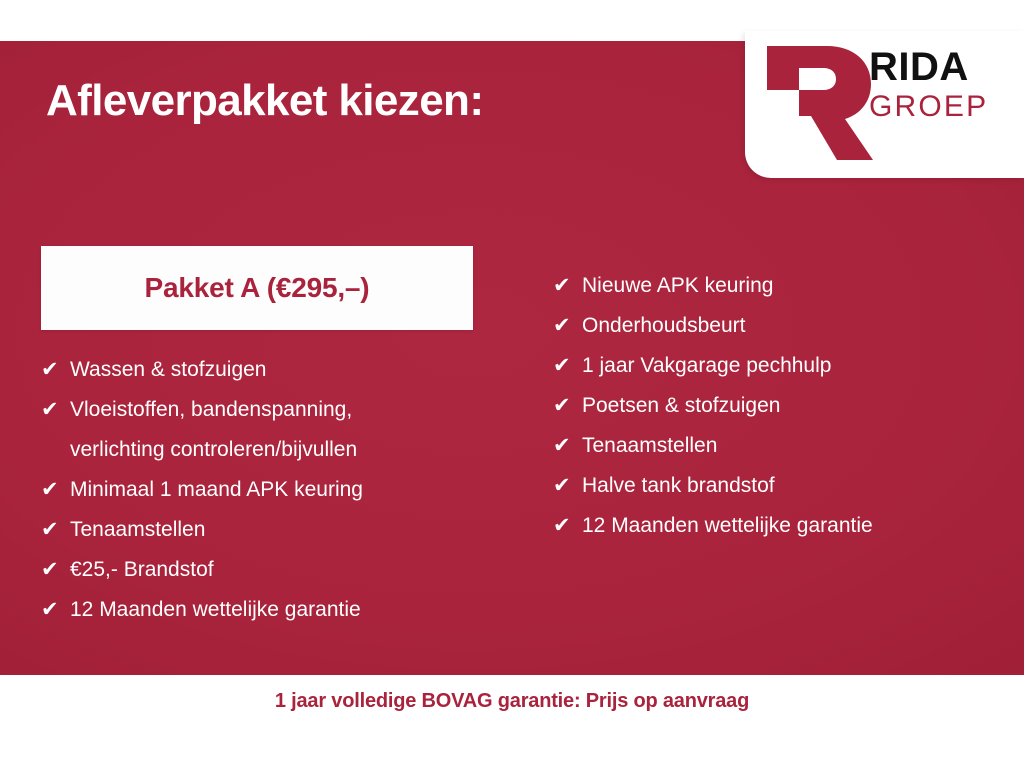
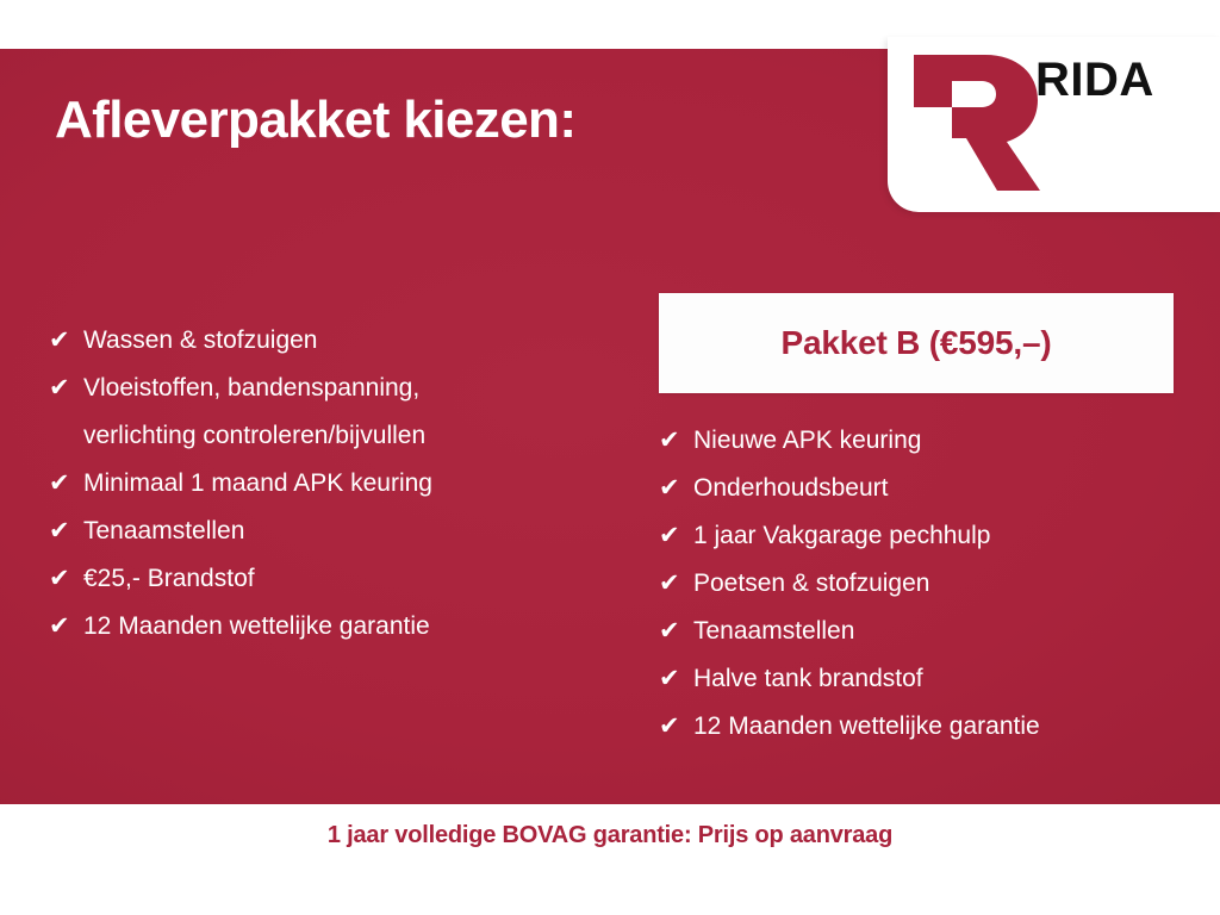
  Afleverpakket kiezen:
  RIDA
- GROEP
- Pakket A (€295,–)
  ✔
  Wassen & stofzuigen
  ✔
  Vloeistoffen, bandenspanning,
  verlichting controleren/bijvullen
  ✔
  Minimaal 1 maand APK keuring
  ✔
  Tenaamstellen
  ✔
  €25,- Brandstof
  ✔
  12 Maanden wettelijke garantie
+ Pakket B (€595,–)
  ✔
  Nieuwe APK keuring
  ✔
  Onderhoudsbeurt
  ✔
  1 jaar Vakgarage pechhulp
  ✔
  Poetsen & stofzuigen
  ✔
  Tenaamstellen
  ✔
  Halve tank brandstof
  ✔
  12 Maanden wettelijke garantie
  1 jaar volledige BOVAG garantie: Prijs op aanvraag
